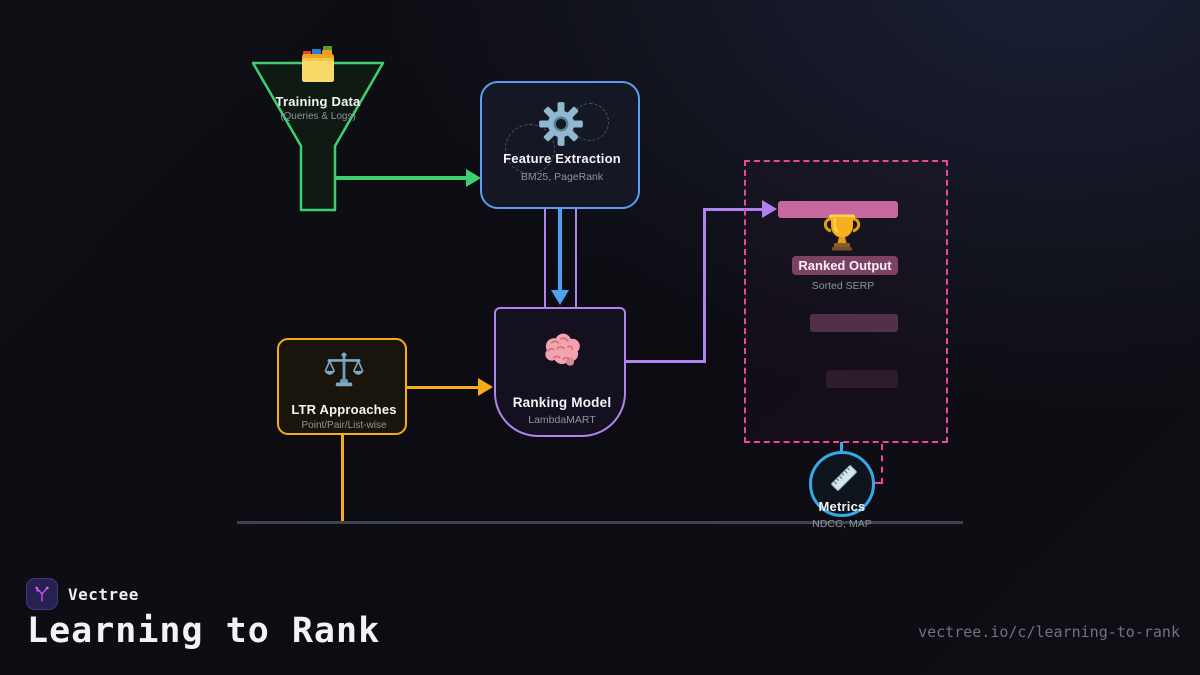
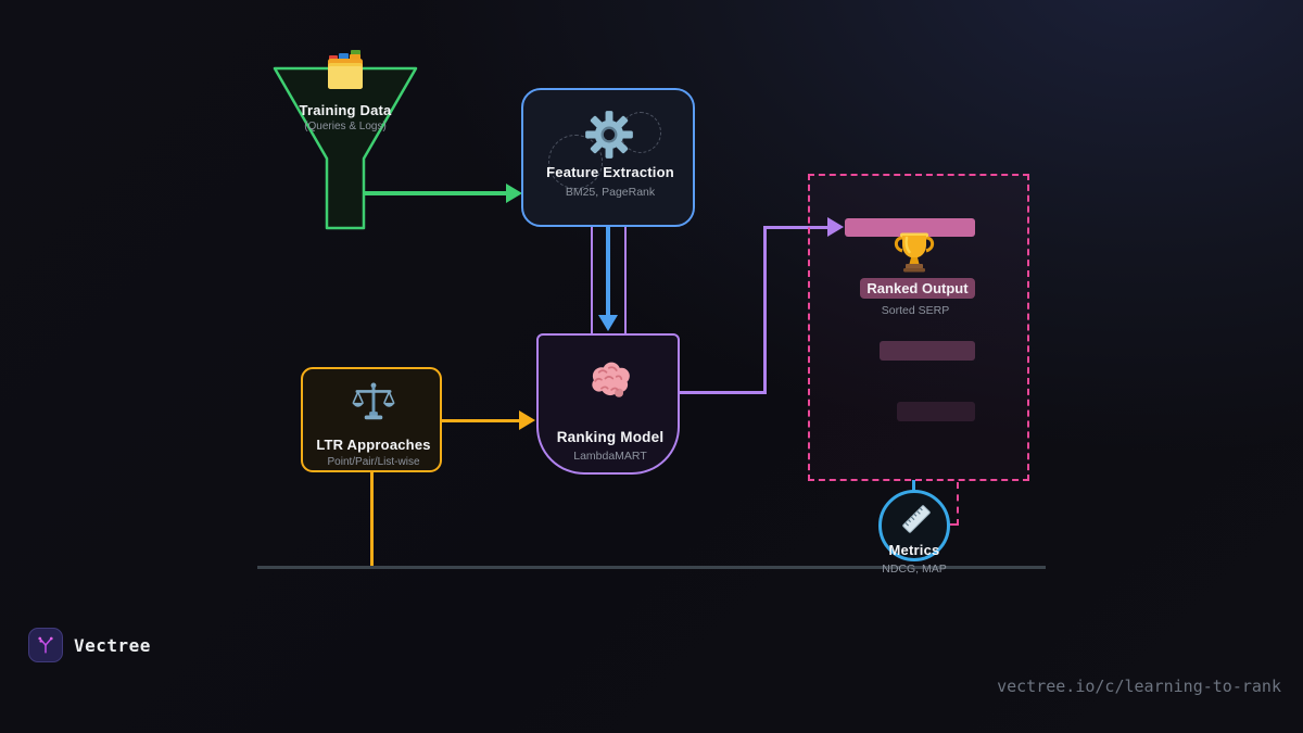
  Training Data
  (Queries & Logs)
  Feature Extraction
  BM25, PageRank
  LTR Approaches
  Point/Pair/List-wise
  Ranking Model
  LambdaMART
  Ranked Output
  Sorted SERP
  Metrics
  NDCG, MAP
  Vectree
- Learning to Rank
  vectree.io/c/learning-to-rank
